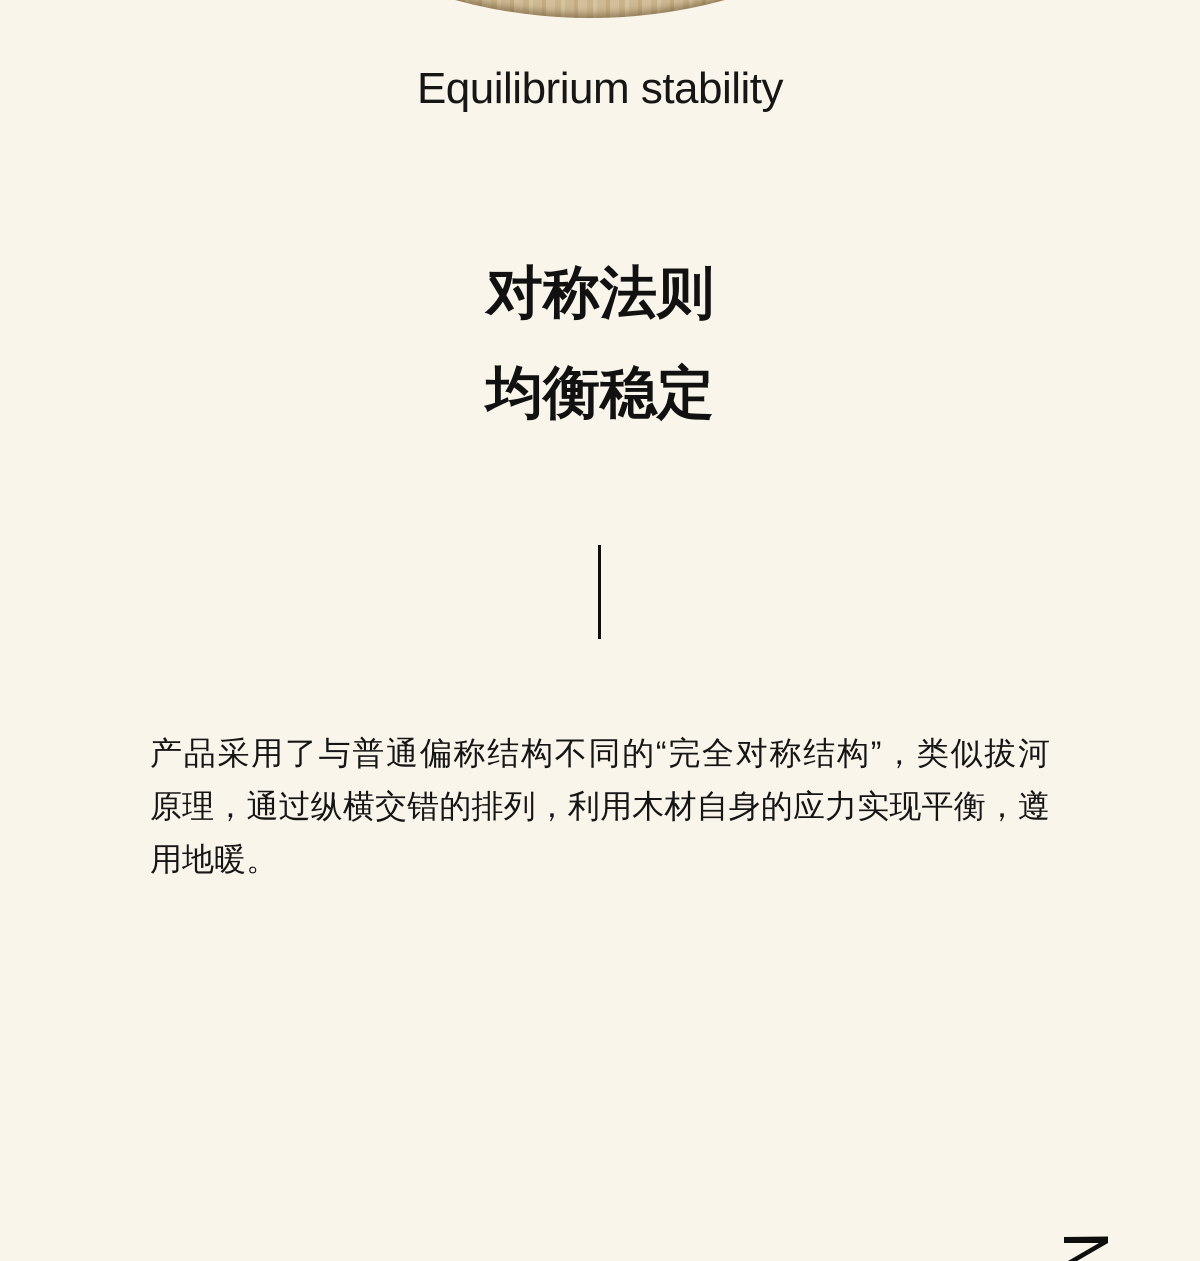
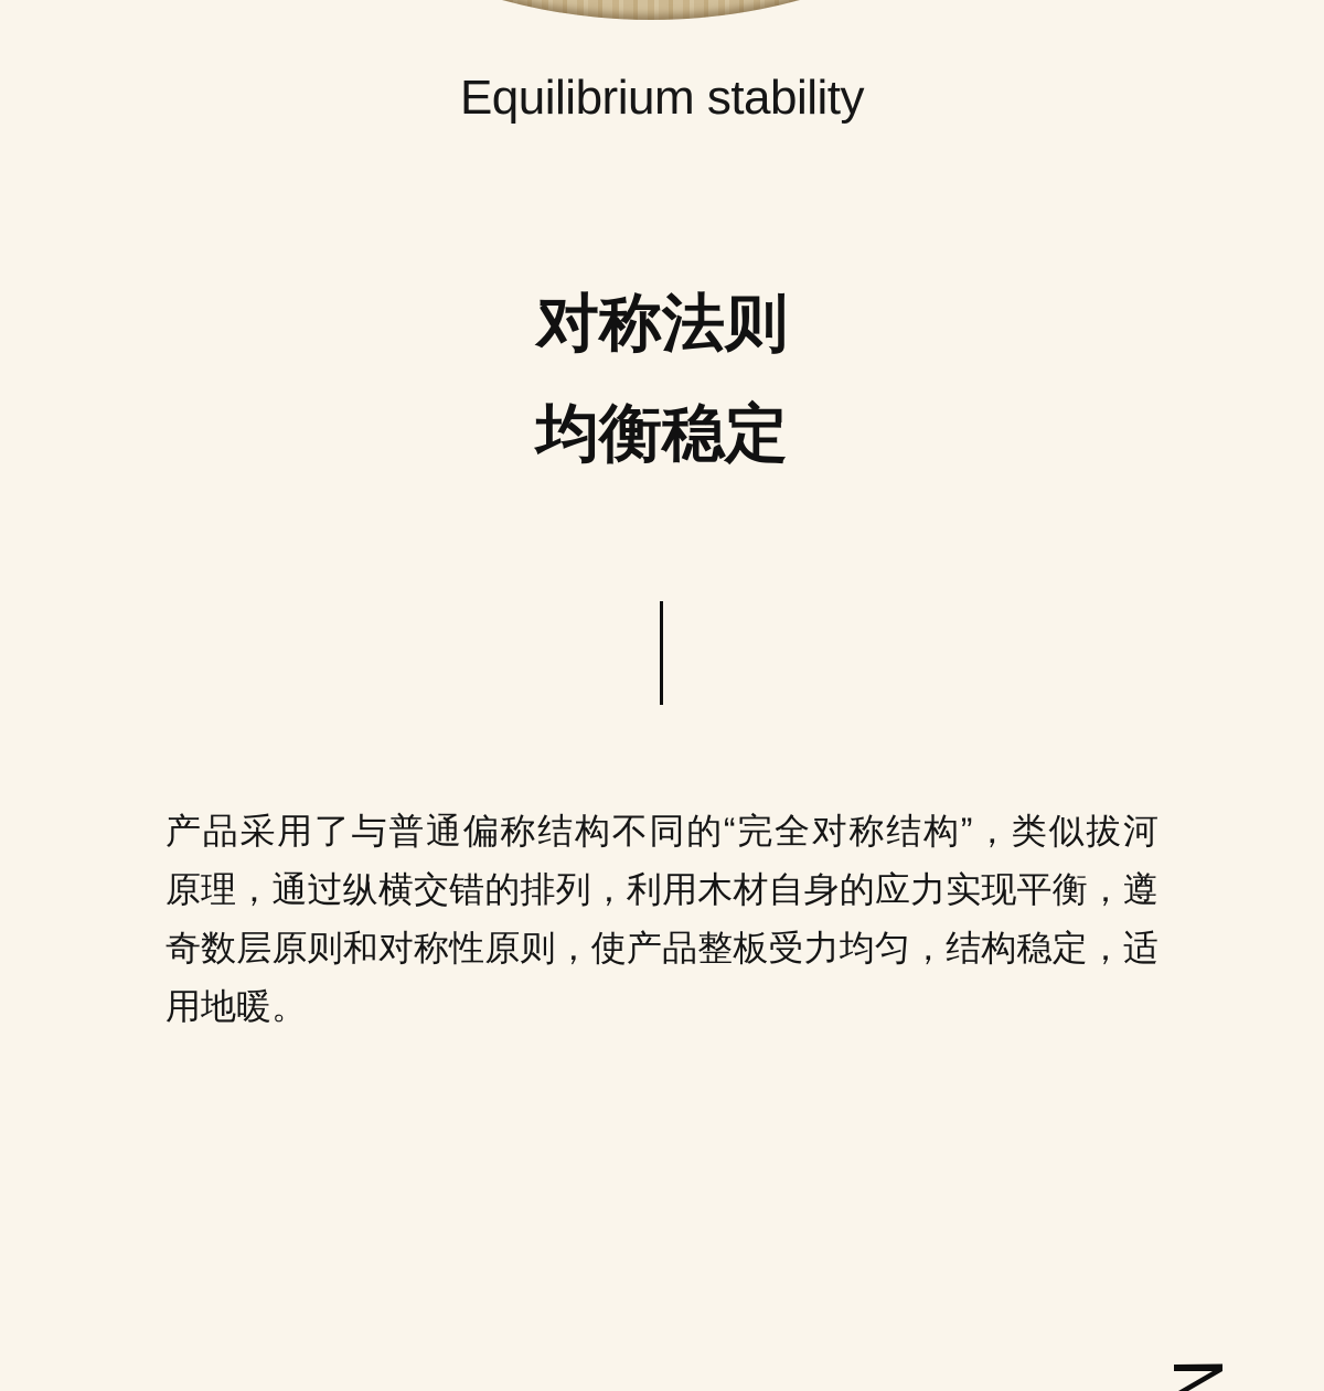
  Equilibrium stability
  对称法则
  均衡稳定
  产品采用了与普通偏称结构不同的“完全对称结构”，类似拔河
  原理，通过纵横交错的排列，利用木材自身的应力实现平衡，遵
+ 奇数层原则和对称性原则，使产品整板受力均匀，结构稳定，适
  用地暖。
